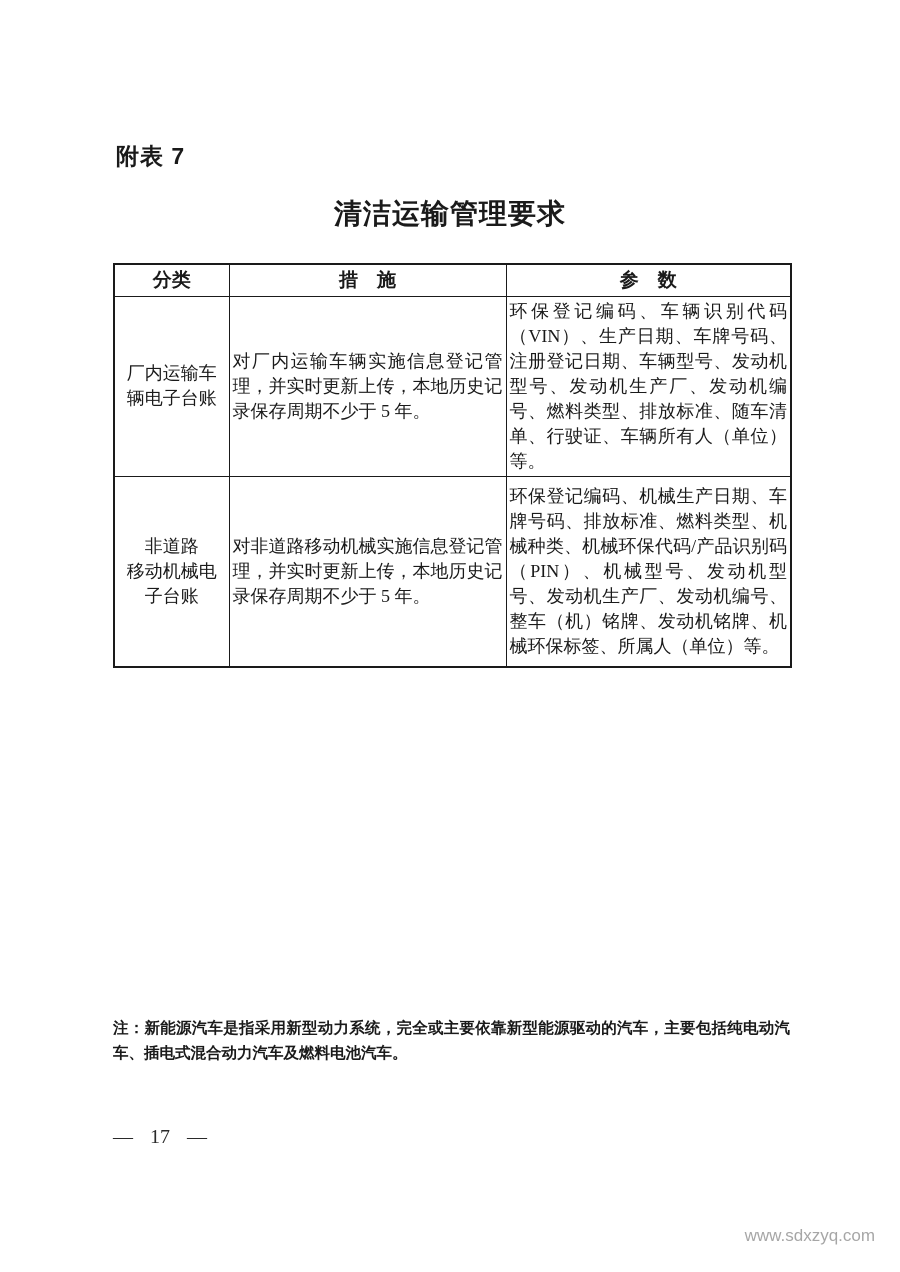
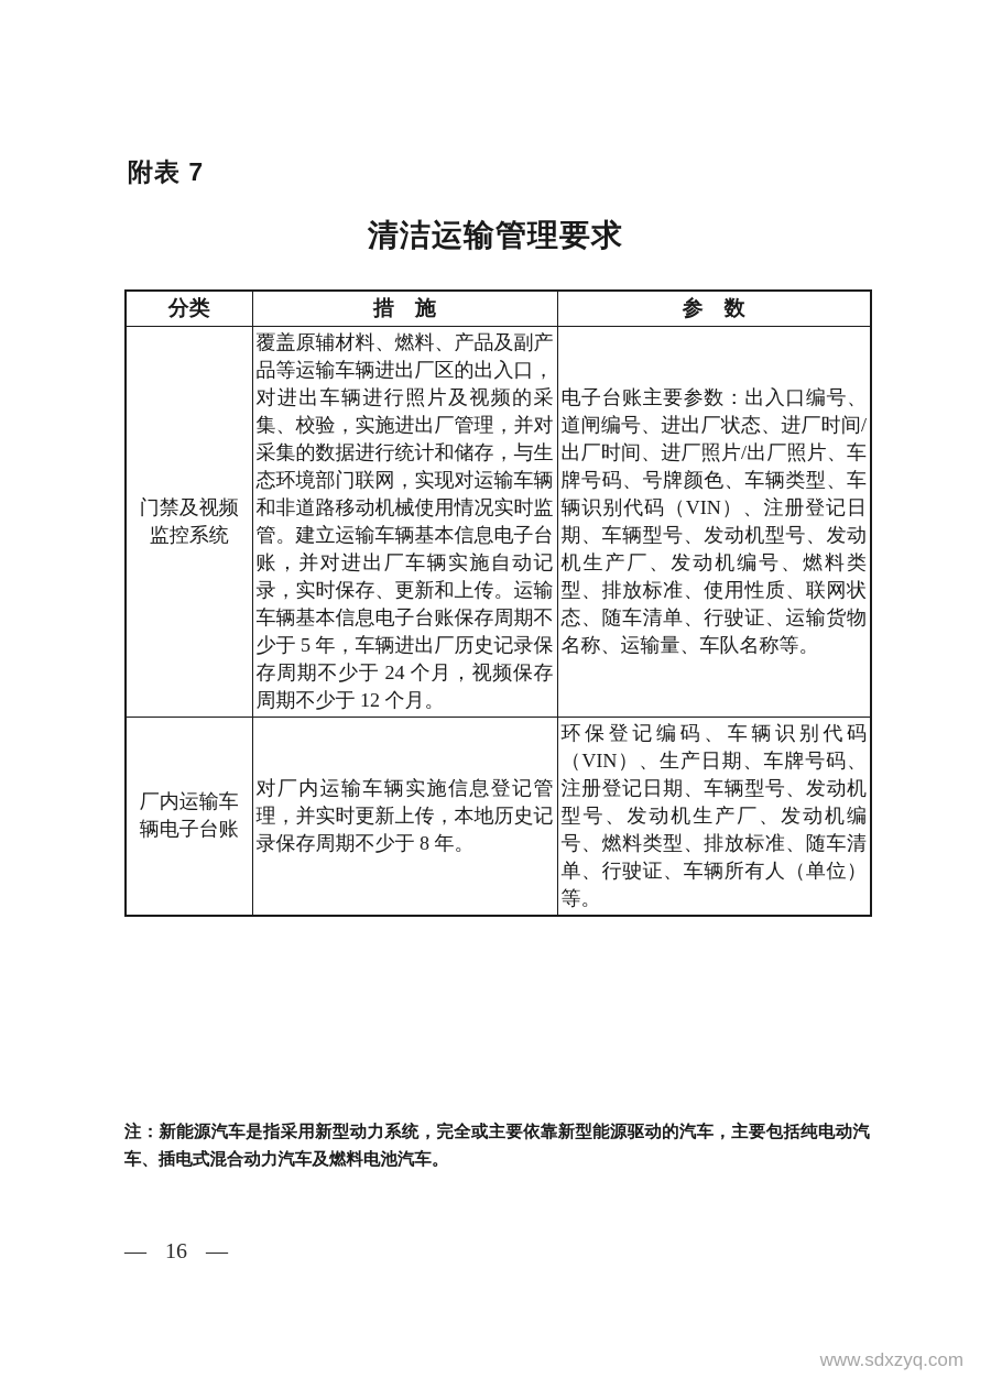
  附表 7
  清洁运输管理要求
  分类	措 施	参 数
+ 门禁及视频 监控系统	覆盖原辅材料、燃料、产品及副产品等运输车辆进出厂区的出入口，对进出车辆进行照片及视频的采集、校验，实施进出厂管理，并对采集的数据进行统计和储存，与生态环境部门联网，实现对运输车辆和非道路移动机械使用情况实时监管。建立运输车辆基本信息电子台账，并对进出厂车辆实施自动记录，实时保存、更新和上传。运输车辆基本信息电子台账保存周期不少于 5 年，车辆进出厂历史记录保存周期不少于 24 个月，视频保存周期不少于 12 个月。	电子台账主要参数：出入口编号、道闸编号、进出厂状态、进厂时间/出厂时间、进厂照片/出厂照片、车牌号码、号牌颜色、车辆类型、车辆识别代码（VIN）、注册登记日期、车辆型号、发动机型号、发动机生产厂、发动机编号、燃料类型、排放标准、使用性质、联网状态、随车清单、行驶证、运输货物名称、运输量、车队名称等。
- 厂内运输车 辆电子台账	对厂内运输车辆实施信息登记管理，并实时更新上传，本地历史记录保存周期不少于 5 年。	环保登记编码、车辆识别代码（VIN）、生产日期、车牌号码、注册登记日期、车辆型号、发动机型号、发动机生产厂、发动机编号、燃料类型、排放标准、随车清单、行驶证、车辆所有人（单位）等。
+ 厂内运输车 辆电子台账	对厂内运输车辆实施信息登记管理，并实时更新上传，本地历史记录保存周期不少于 8 年。	环保登记编码、车辆识别代码（VIN）、生产日期、车牌号码、注册登记日期、车辆型号、发动机型号、发动机生产厂、发动机编号、燃料类型、排放标准、随车清单、行驶证、车辆所有人（单位）等。
- 非道路 移动机械电 子台账	对非道路移动机械实施信息登记管理，并实时更新上传，本地历史记录保存周期不少于 5 年。	环保登记编码、机械生产日期、车牌号码、排放标准、燃料类型、机械种类、机械环保代码/产品识别码（PIN）、机械型号、发动机型号、发动机生产厂、发动机编号、整车（机）铭牌、发动机铭牌、机械环保标签、所属人（单位）等。
  注：新能源汽车是指采用新型动力系统，完全或主要依靠新型能源驱动的汽车，主要包括纯电动汽车、插电式混合动力汽车及燃料电池汽车。
- — 17 —
+ — 16 —
  www.sdxzyq.com
